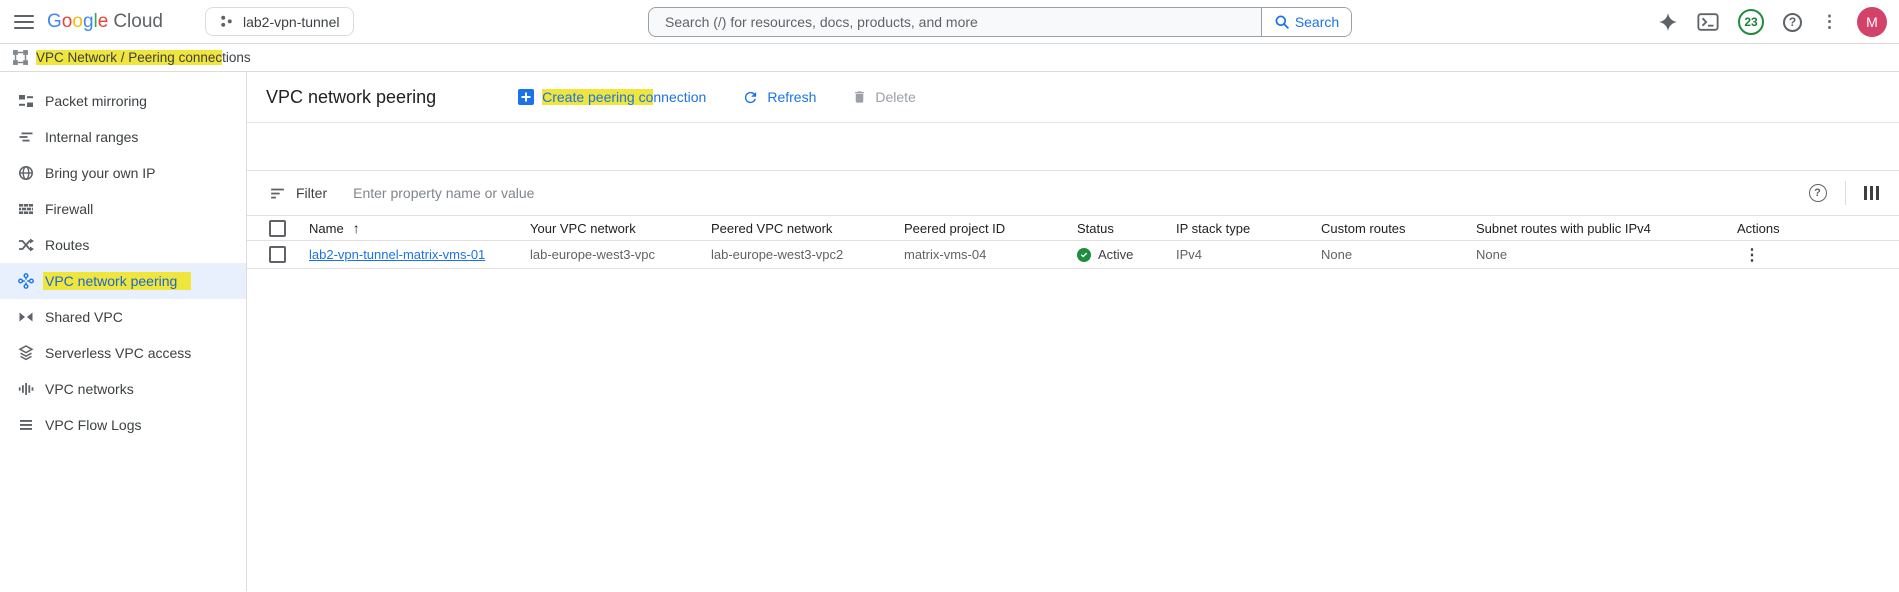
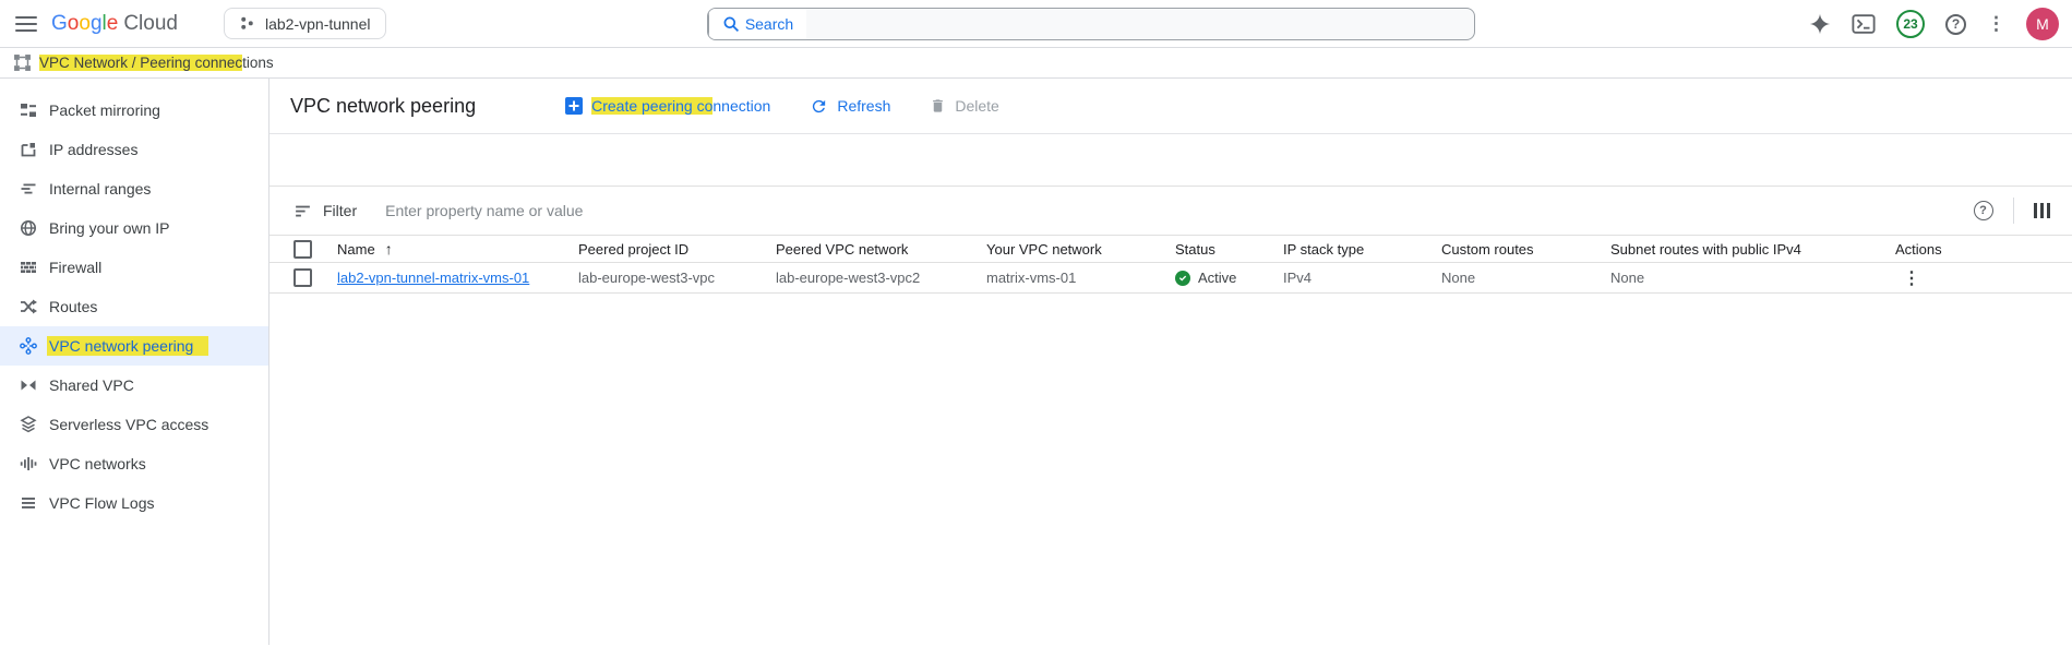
  Google
  Cloud
  lab2-vpn-tunnel
- Search (/) for resources, docs, products, and more
  Search
  23
  ?
  ⋮
  M
  VPC Network / Peering connections
  Packet mirroring
+ IP addresses
  Internal ranges
  Bring your own IP
  Firewall
  Routes
  VPC network peering
  Shared VPC
  Serverless VPC access
  VPC networks
  VPC Flow Logs
  VPC network peering
  Create peering connection
  Refresh
  Delete
  Filter
  Enter property name or value
  ?
  Name
  ↑
- Your VPC network
+ Peered project ID
  Peered VPC network
- Peered project ID
+ Your VPC network
  Status
  IP stack type
  Custom routes
  Subnet routes with public IPv4
  Actions
  lab2-vpn-tunnel-matrix-vms-01
  lab-europe-west3-vpc
  lab-europe-west3-vpc2
- matrix-vms-04
+ matrix-vms-01
  Active
  IPv4
  None
  None
  ⋮
